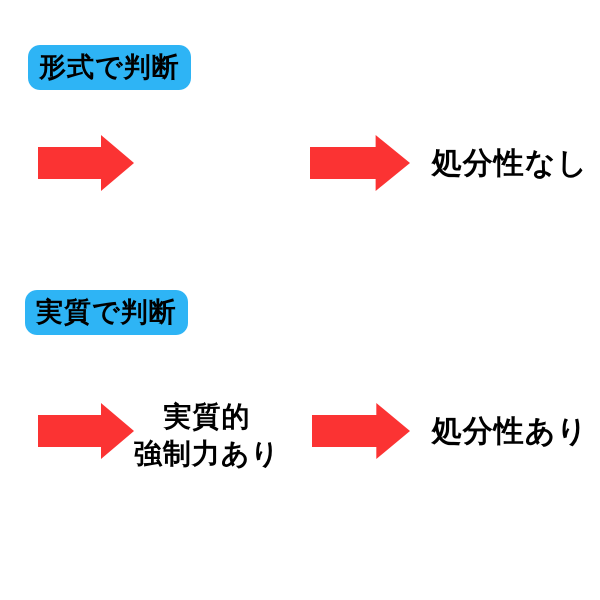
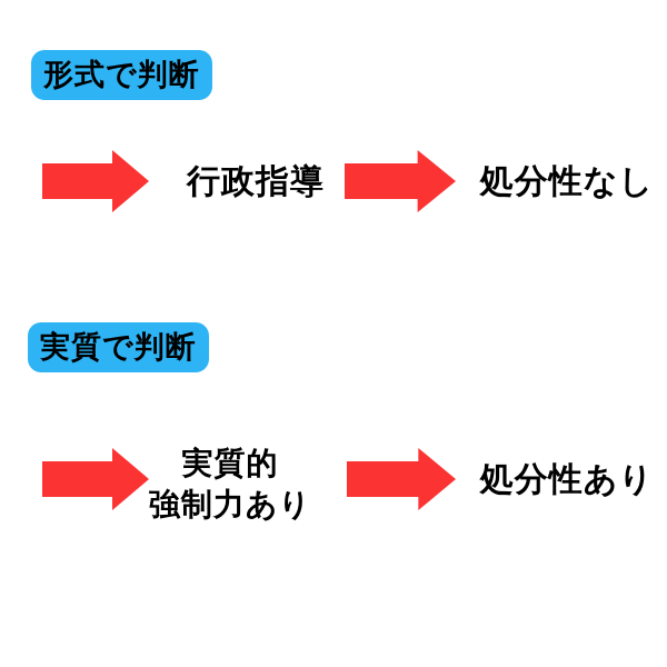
  形式で判断
+ 行政指導
  処分性なし
  実質で判断
  実質的
  強制力あり
  処分性あり
